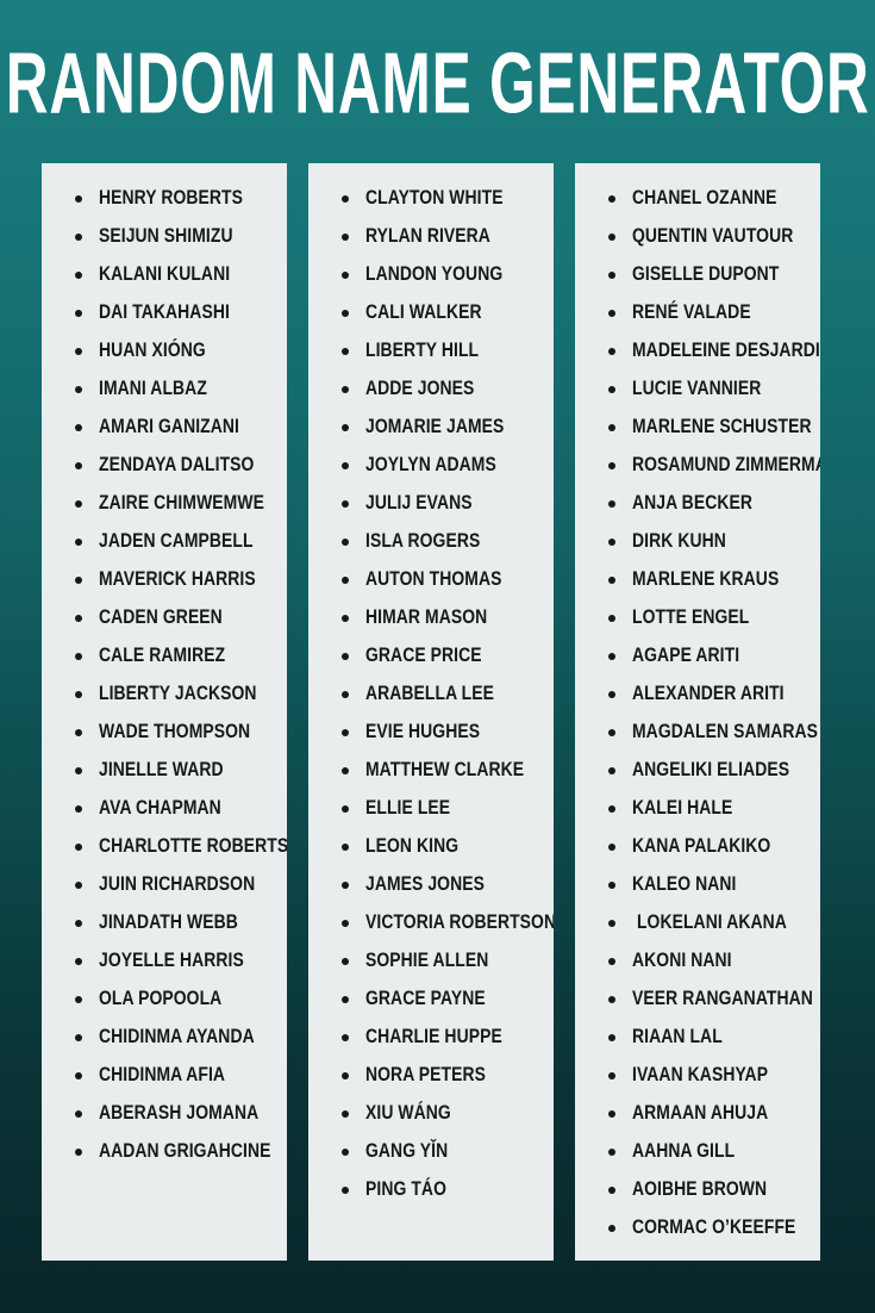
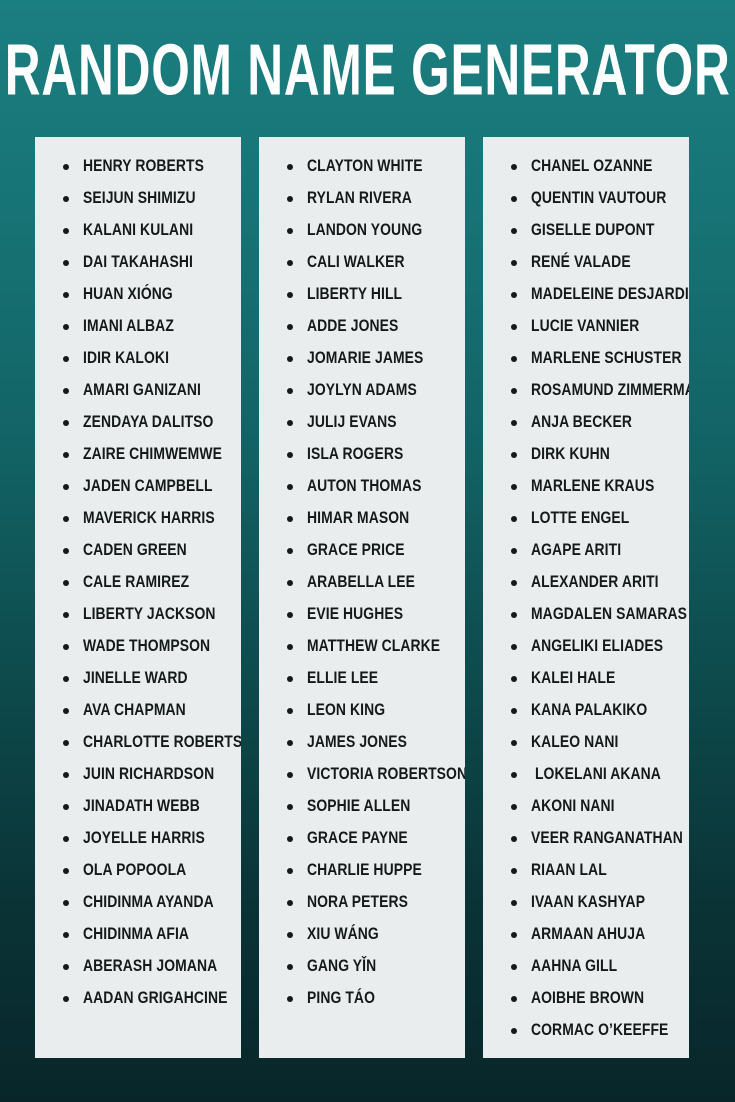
  RANDOM NAME GENERATOR
  HENRY ROBERTS
  SEIJUN SHIMIZU
  KALANI KULANI
  DAI TAKAHASHI
  HUAN XIÓNG
  IMANI ALBAZ
+ IDIR KALOKI
  AMARI GANIZANI
  ZENDAYA DALITSO
  ZAIRE CHIMWEMWE
  JADEN CAMPBELL
  MAVERICK HARRIS
  CADEN GREEN
  CALE RAMIREZ
  LIBERTY JACKSON
  WADE THOMPSON
  JINELLE WARD
  AVA CHAPMAN
  CHARLOTTE ROBERTS
  JUIN RICHARDSON
  JINADATH WEBB
  JOYELLE HARRIS
  OLA POPOOLA
  CHIDINMA AYANDA
  CHIDINMA AFIA
  ABERASH JOMANA
  AADAN GRIGAHCINE
  CLAYTON WHITE
  RYLAN RIVERA
  LANDON YOUNG
  CALI WALKER
  LIBERTY HILL
  ADDE JONES
  JOMARIE JAMES
  JOYLYN ADAMS
  JULIJ EVANS
  ISLA ROGERS
  AUTON THOMAS
  HIMAR MASON
  GRACE PRICE
  ARABELLA LEE
  EVIE HUGHES
  MATTHEW CLARKE
  ELLIE LEE
  LEON KING
  JAMES JONES
  VICTORIA ROBERTSON
  SOPHIE ALLEN
  GRACE PAYNE
  CHARLIE HUPPE
  NORA PETERS
  XIU WÁNG
  GANG YǏN
  PING TÁO
  CHANEL OZANNE
  QUENTIN VAUTOUR
  GISELLE DUPONT
  RENÉ VALADE
  MADELEINE DESJARDI
  LUCIE VANNIER
  MARLENE SCHUSTER
  ROSAMUND ZIMMERM
  ANJA BECKER
  DIRK KUHN
  MARLENE KRAUS
  LOTTE ENGEL
  AGAPE ARITI
  ALEXANDER ARITI
  MAGDALEN SAMARAS
  ANGELIKI ELIADES
  KALEI HALE
  KANA PALAKIKO
  KALEO NANI
  LOKELANI AKANA
  AKONI NANI
  VEER RANGANATHAN
  RIAAN LAL
  IVAAN KASHYAP
  ARMAAN AHUJA
  AAHNA GILL
  AOIBHE BROWN
  CORMAC O’KEEFFE
